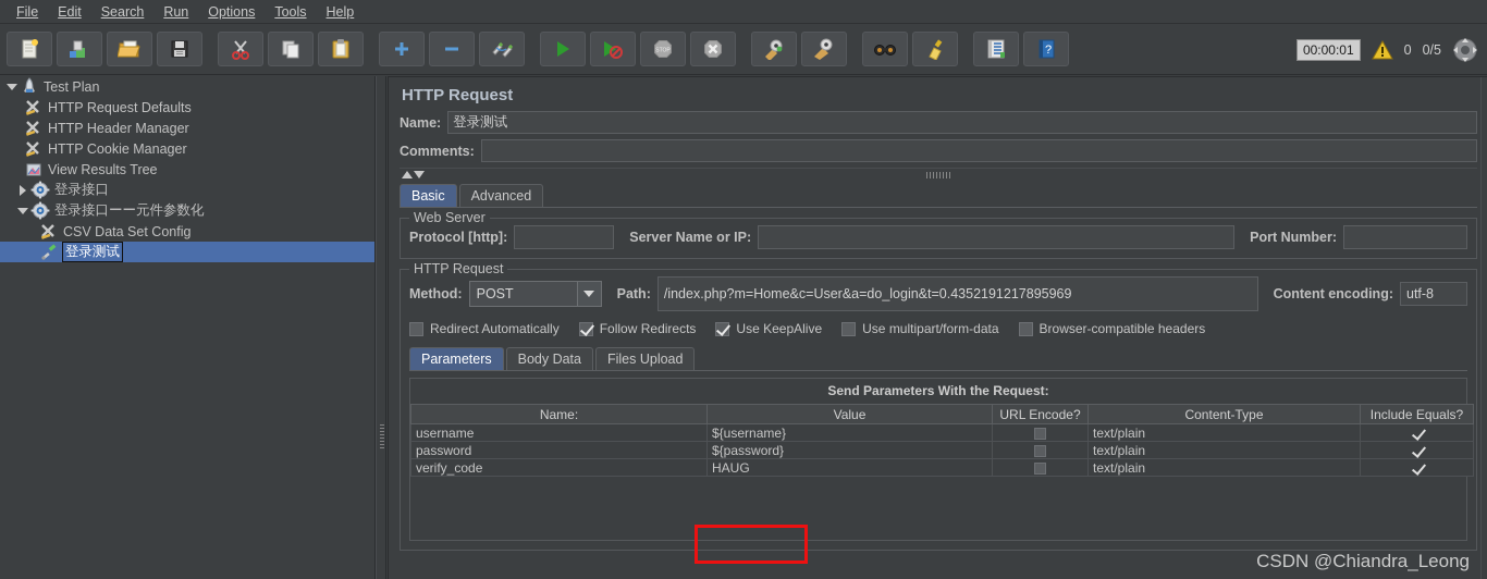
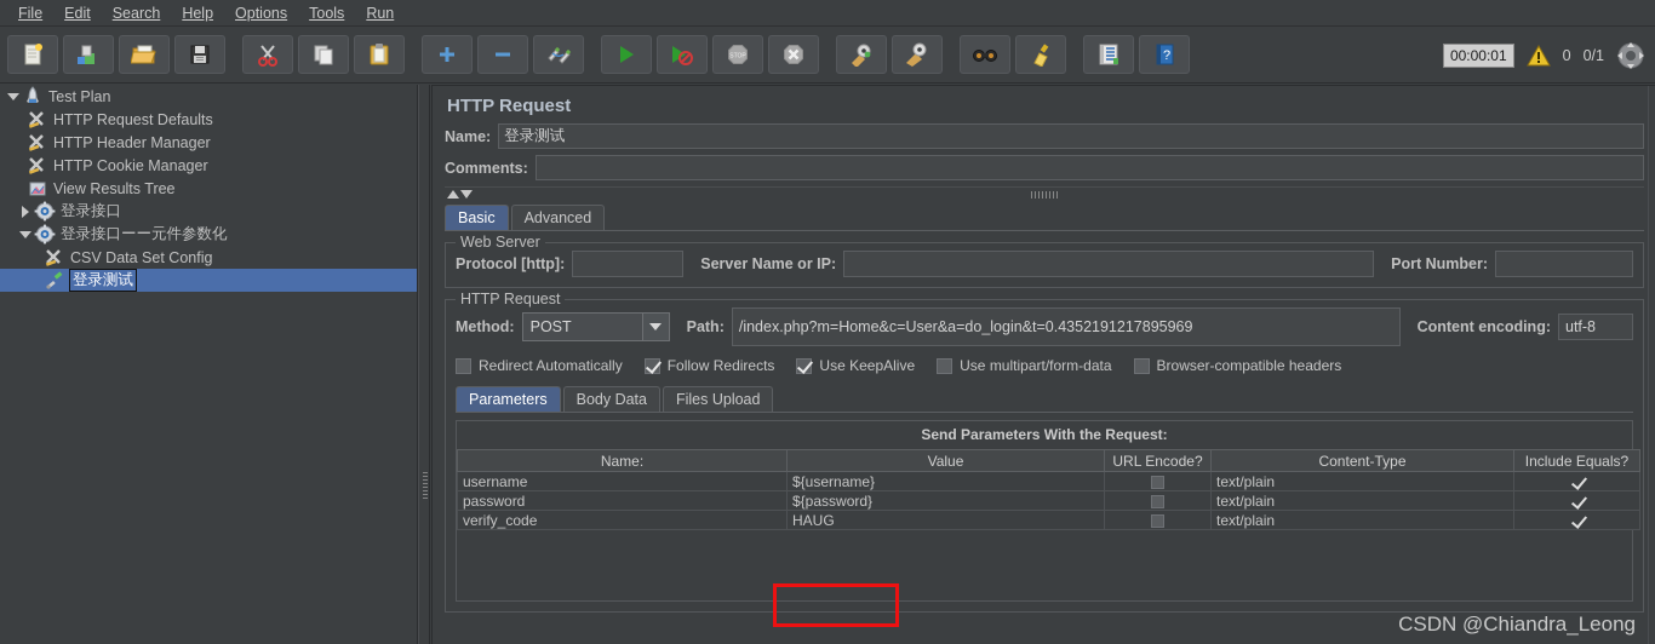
  File
  Edit
  Search
- Run
+ Help
  Options
  Tools
- Help
+ Run
  ?
  00:00:01
  0
- 0/5
+ 0/1
  Test Plan
  HTTP Request Defaults
  HTTP Header Manager
  HTTP Cookie Manager
  View Results Tree
  登录接口
  登录接口ーー元件参数化
  CSV Data Set Config
  登录测试
  HTTP Request
  Name:
  登录测试
  Comments:
  Basic
  Advanced
  Web Server
  Protocol [http]:
  Server Name or IP:
  Port Number:
  HTTP Request
  Method:
  POST
  Path:
  /index.php?m=Home&c=User&a=do_login&t=0.4352191217895969
  Content encoding:
  utf-8
  Redirect Automatically
  Follow Redirects
  Use KeepAlive
  Use multipart/form-data
  Browser-compatible headers
  Parameters
  Body Data
  Files Upload
  Send Parameters With the Request:
  Name:	Value	URL Encode?	Content-Type	Include Equals?
  username	${username}		text/plain
  password	${password}		text/plain
  verify_code	HAUG		text/plain
  CSDN @Chiandra_Leong
